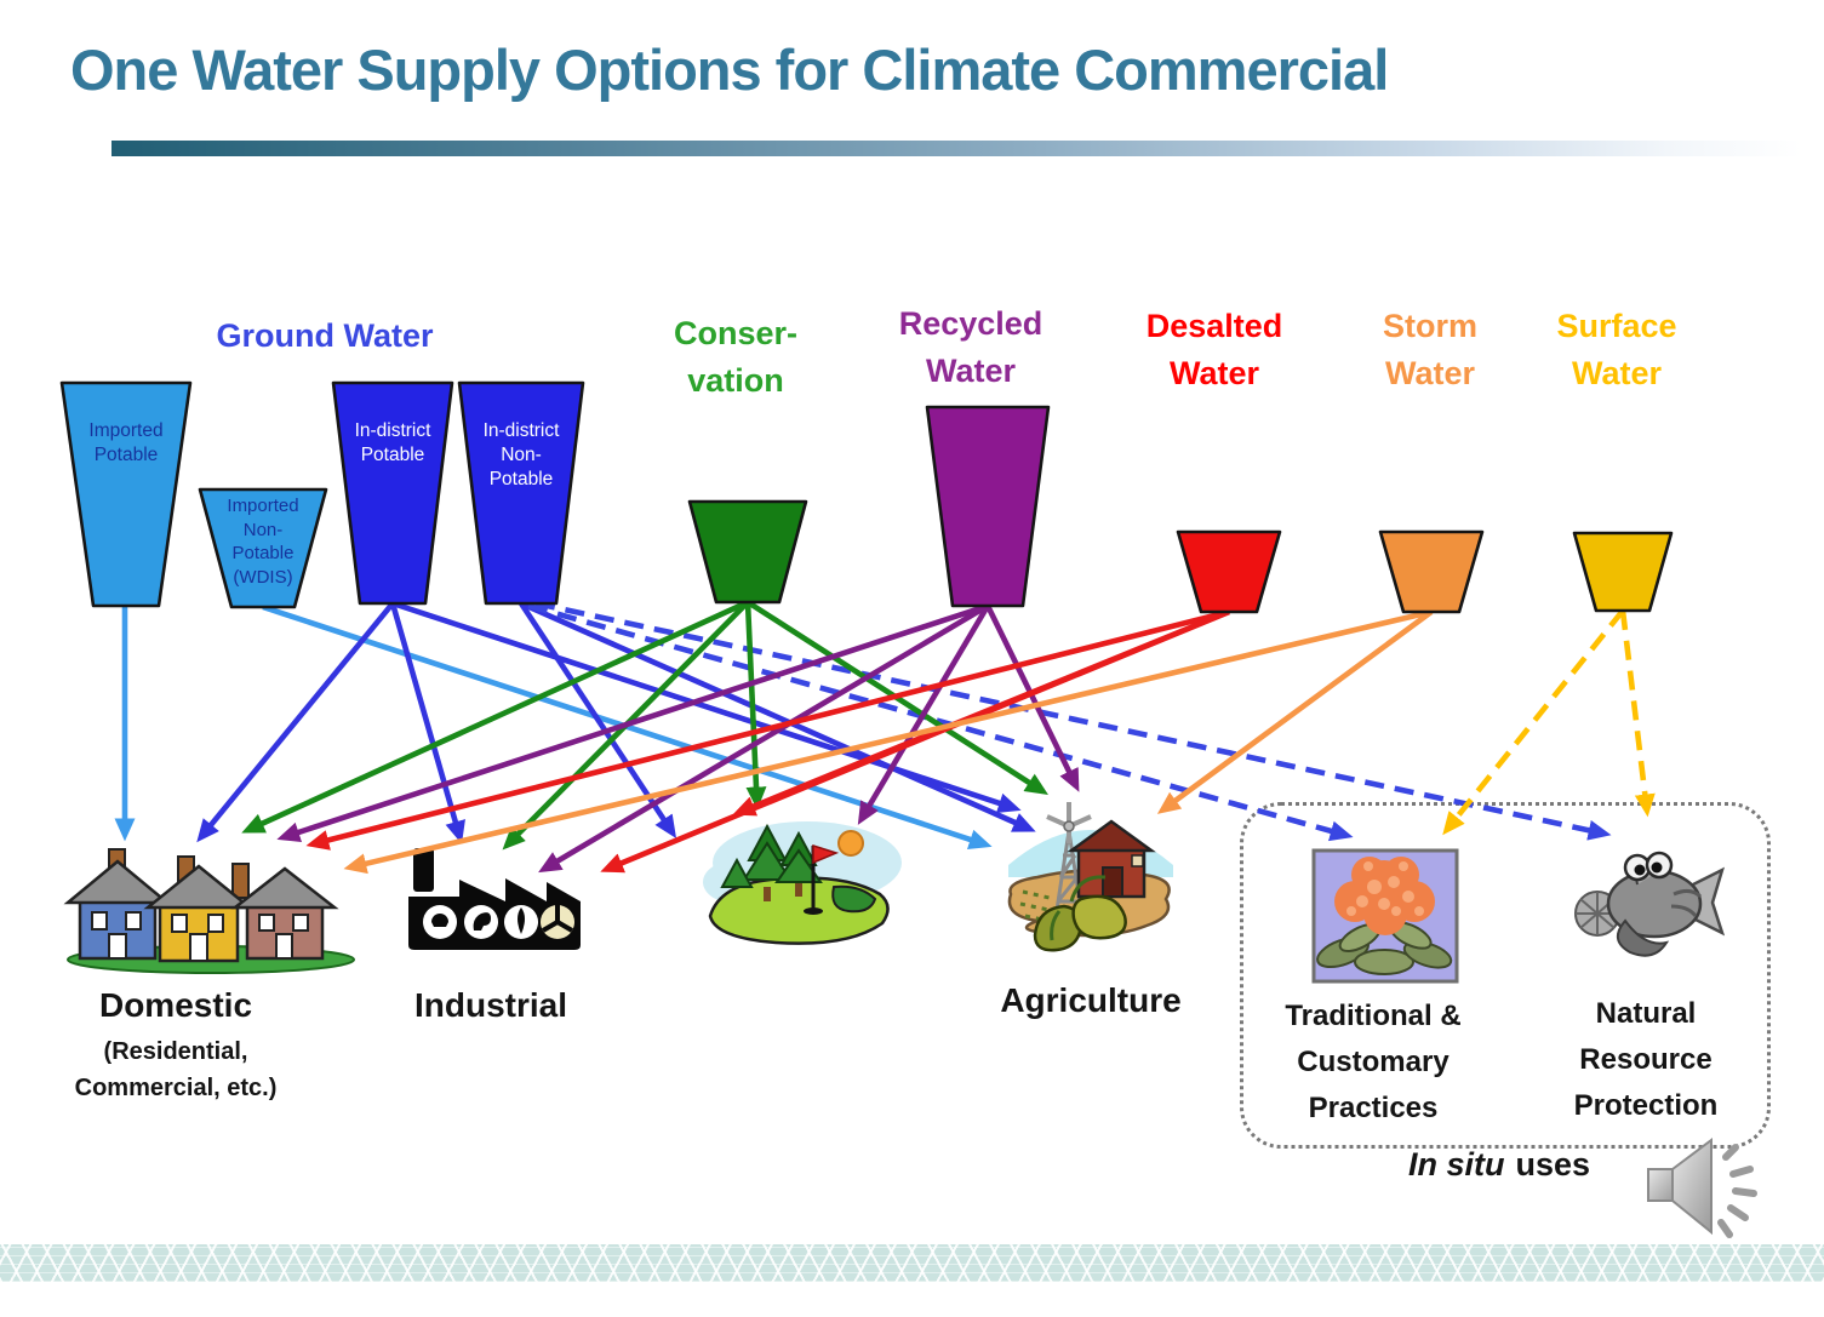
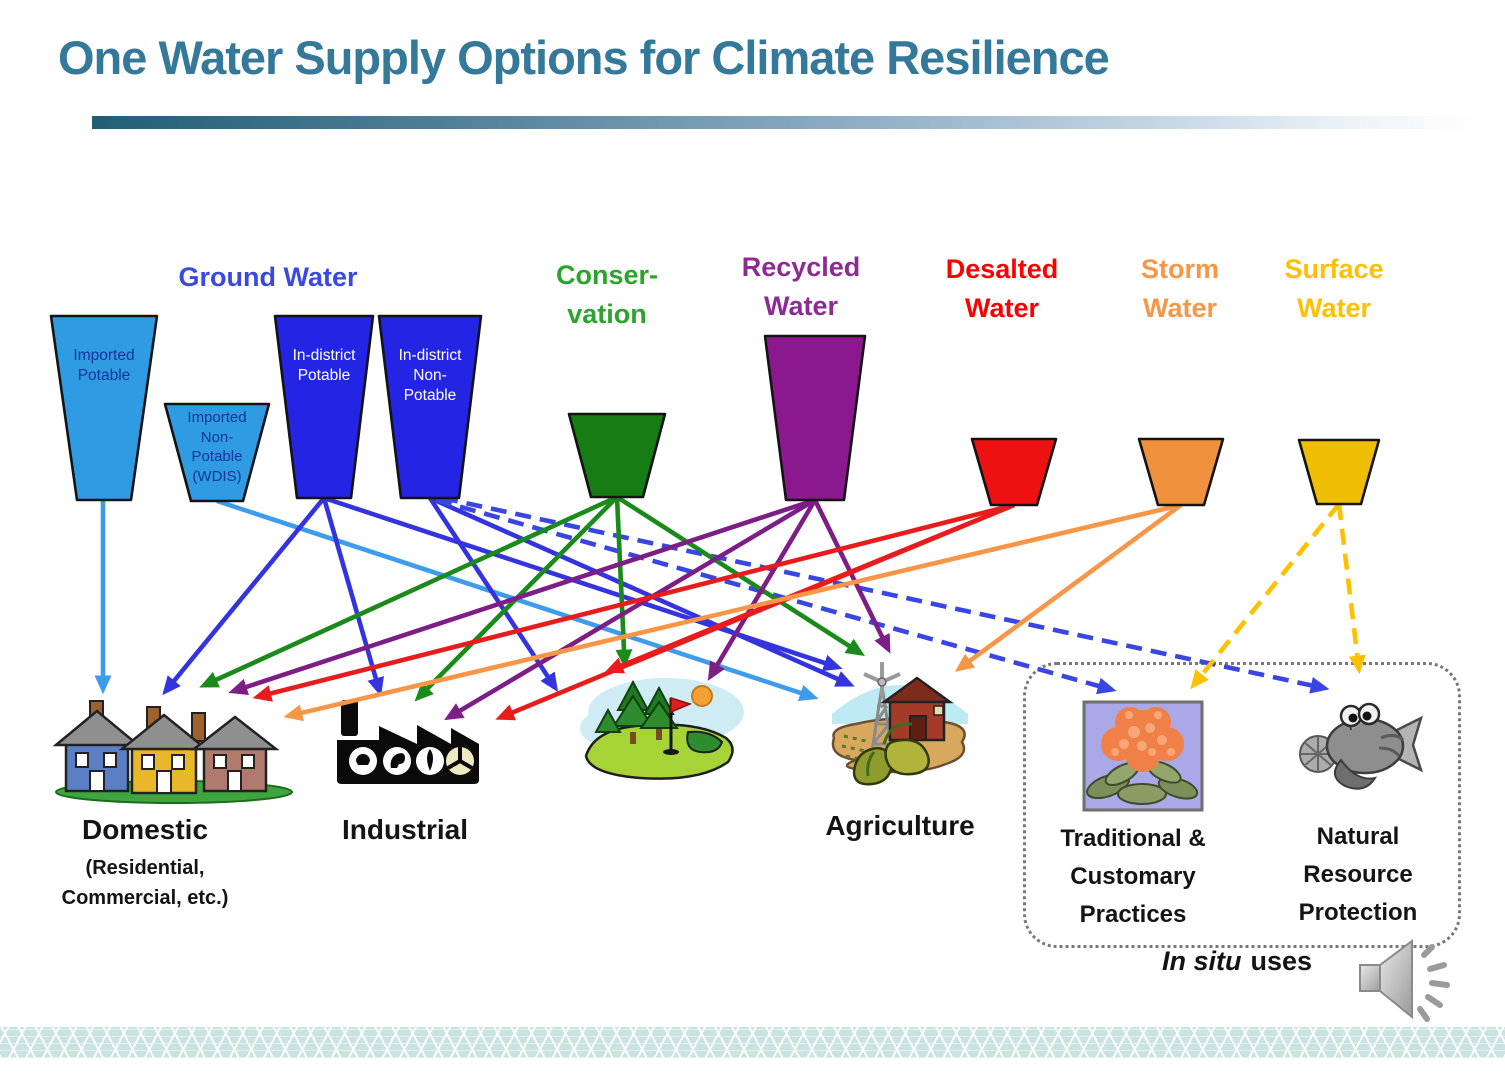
- One Water Supply Options for Climate Commercial
+ One Water Supply Options for Climate Resilience
  Ground Water
  Conser-
  vation
  Recycled
  Water
  Desalted
  Water
  Storm
  Water
  Surface
  Water
  Imported
  Potable
  Imported
  Non-
  Potable
  (WDIS)
  In-district
  Potable
  In-district
  Non-
  Potable
  Domestic
  (Residential,
  Commercial, etc.)
  Industrial
  Agriculture
  Traditional &
  Customary
  Practices
  Natural
  Resource
  Protection
  In situ uses
